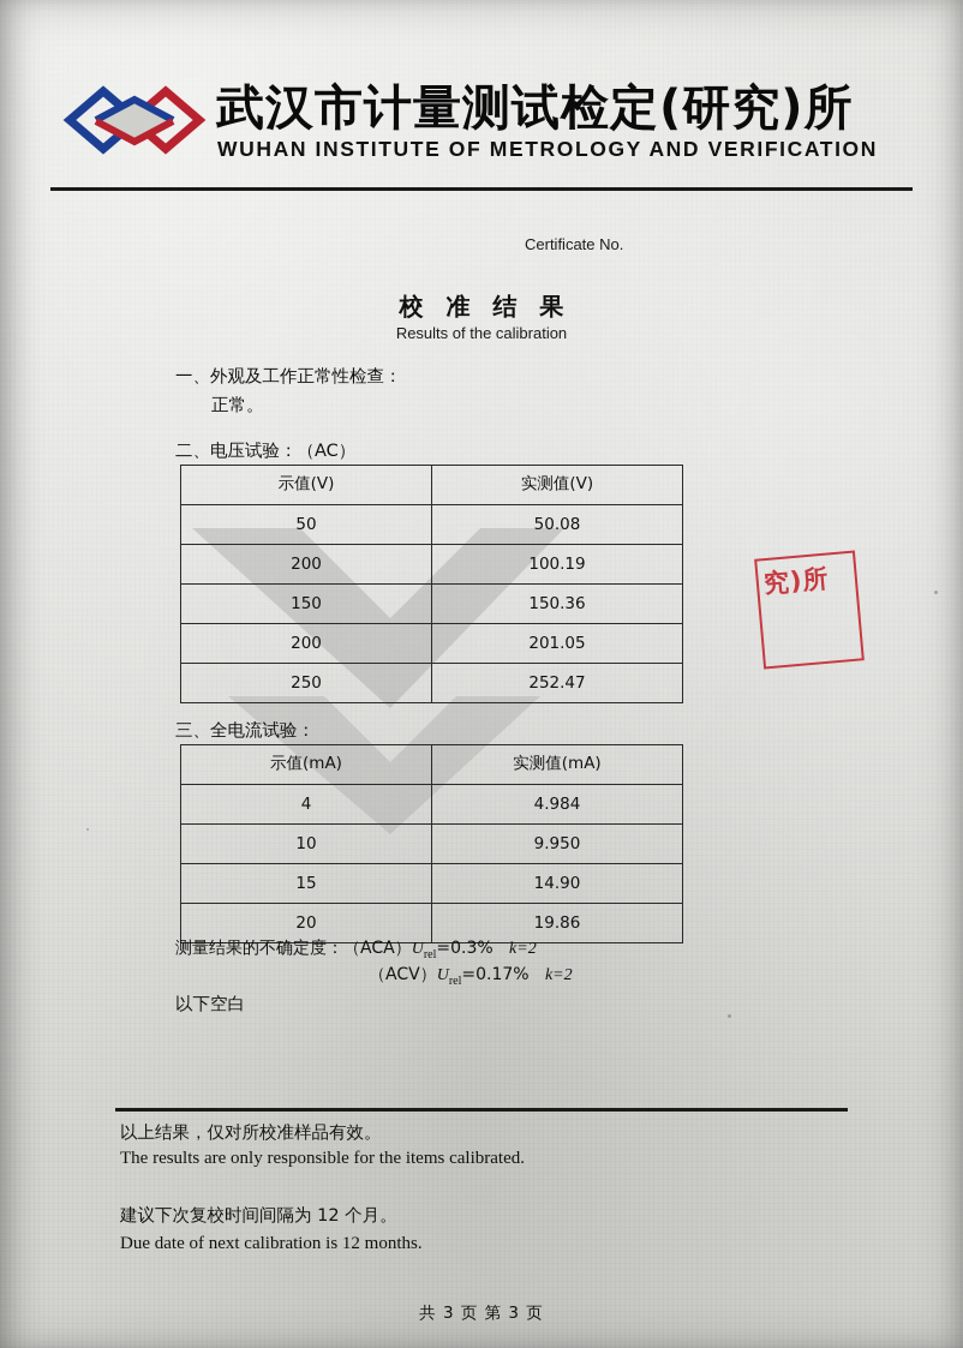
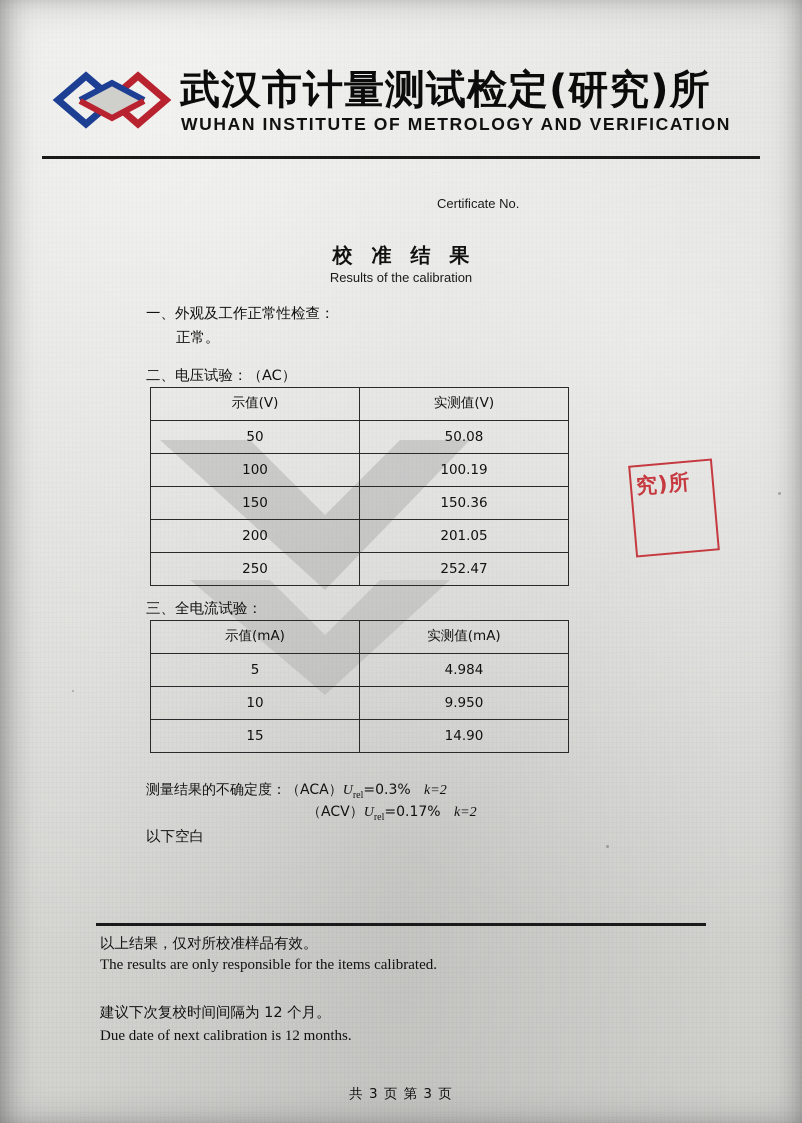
  武汉市计量测试检定(研究)所
  WUHAN INSTITUTE OF METROLOGY AND VERIFICATION
  Certificate No.
  校 准 结 果
  Results of the calibration
  一、外观及工作正常性检查：
  正常。
  二、电压试验：（AC）
  示值(V)	实测值(V)
  50	50.08
- 200	100.19
+ 100	100.19
  150	150.36
  200	201.05
  250	252.47
  三、全电流试验：
  示值(mA)	实测值(mA)
- 4	4.984
+ 5	4.984
  10	9.950
  15	14.90
- 20	19.86
  测量结果的不确定度：（ACA）Urel=0.3% k=2
  （ACV）Urel=0.17% k=2
  以下空白
  以上结果，仅对所校准样品有效。
  The results are only responsible for the items calibrated.
  建议下次复校时间间隔为 12 个月。
  Due date of next calibration is 12 months.
  共 3 页 第 3 页
